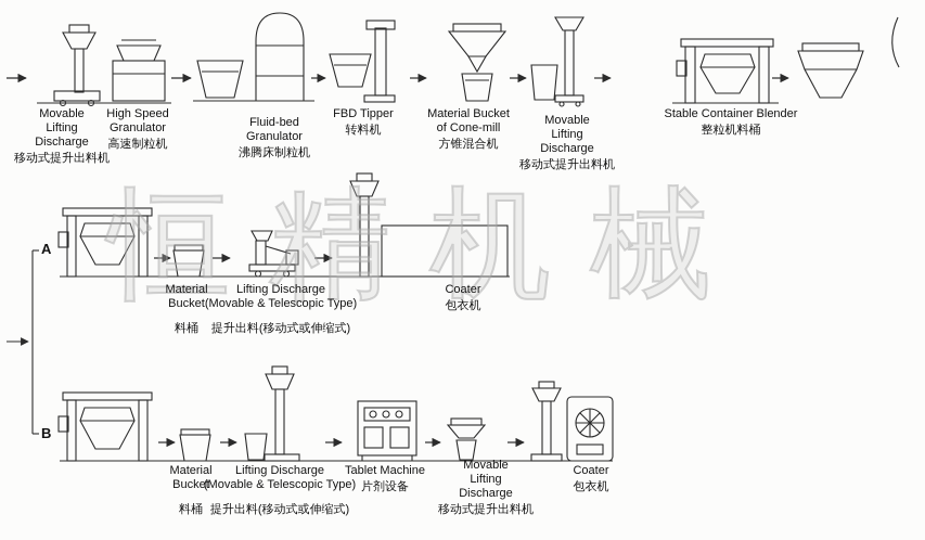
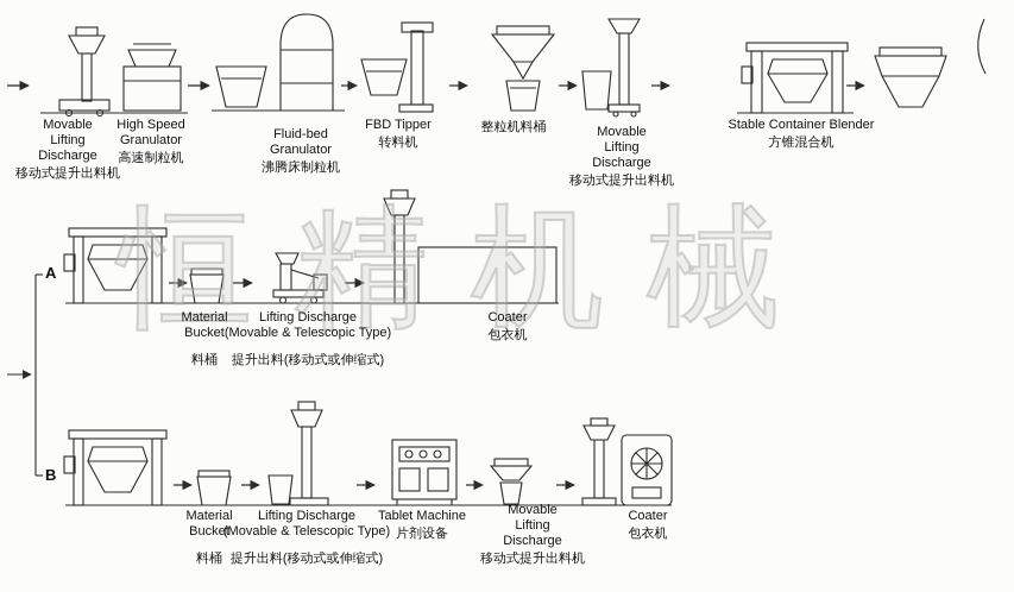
  恒精机械
  A
  B
  Movable
  Lifting
  Discharge
  移动式提升出料机
  High Speed
  Granulator
  高速制粒机
  Fluid-bed
  Granulator
  沸腾床制粒机
  FBD Tipper
  转料机
- Material Bucket
- of Cone-mill
- 方锥混合机
+ 整粒机料桶
  Movable
  Lifting
  Discharge
  移动式提升出料机
  Stable Container Blender
- 整粒机料桶
+ 方锥混合机
  Material
  Bucket
  料桶
  Lifting Discharge
  (Movable & Telescopic Type)
  提升出料(移动式或伸缩式)
  Coater
  包衣机
  Material
  Bucket
  料桶
  Lifting Discharge
  (Movable & Telescopic Type)
  提升出料(移动式或伸缩式)
  Tablet Machine
  片剂设备
  Movable
  Lifting
  Discharge
  移动式提升出料机
  Coater
  包衣机
